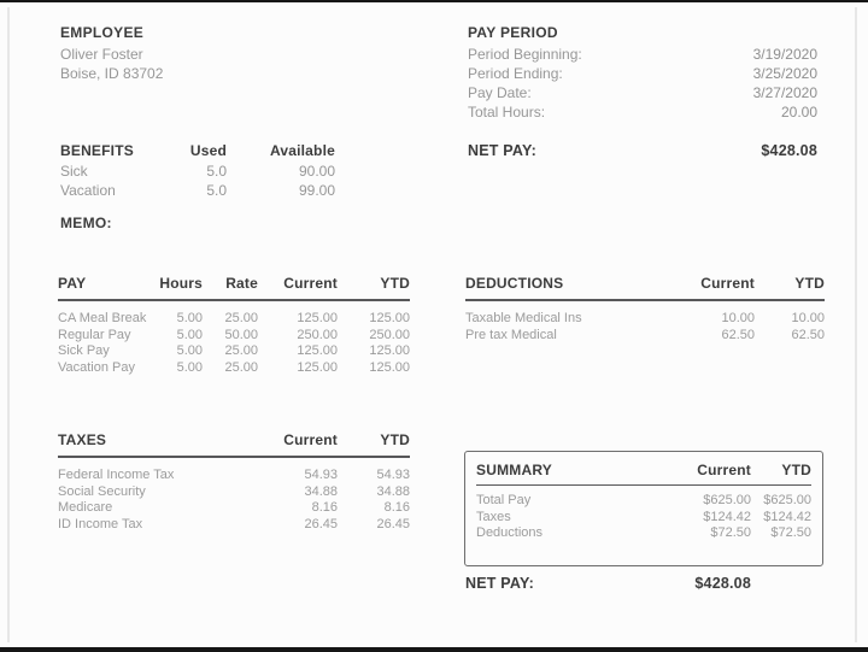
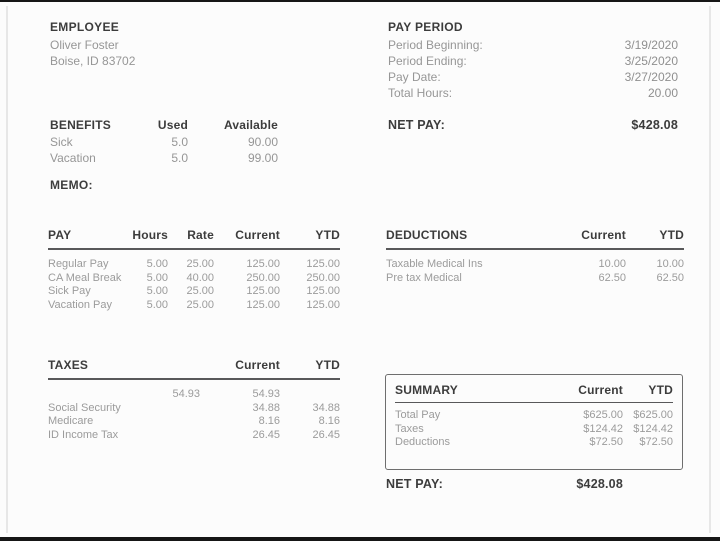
  EMPLOYEE
  Oliver Foster
  Boise, ID 83702
  PAY PERIOD
  Period Beginning:
  3/19/2020
  Period Ending:
  3/25/2020
  Pay Date:
  3/27/2020
  Total Hours:
  20.00
  BENEFITS
  Used
  Available
  Sick
  5.0
  90.00
  Vacation
  5.0
  99.00
  NET PAY:
  $428.08
  MEMO:
  PAY
  Hours
  Rate
  Current
  YTD
- CA Meal Break
+ Regular Pay
  5.00
  25.00
  125.00
  125.00
- Regular Pay
+ CA Meal Break
  5.00
- 50.00
+ 40.00
  250.00
  250.00
  Sick Pay
  5.00
  25.00
  125.00
  125.00
  Vacation Pay
  5.00
  25.00
  125.00
  125.00
  DEDUCTIONS
  Current
  YTD
  Taxable Medical Ins
  10.00
  10.00
  Pre tax Medical
  62.50
  62.50
  TAXES
  Current
  YTD
- Federal Income Tax
  54.93
  54.93
  Social Security
  34.88
  34.88
  Medicare
  8.16
  8.16
  ID Income Tax
  26.45
  26.45
  SUMMARY
  Current
  YTD
  Total Pay
  $625.00
  $625.00
  Taxes
  $124.42
  $124.42
  Deductions
  $72.50
  $72.50
  NET PAY:
  $428.08
